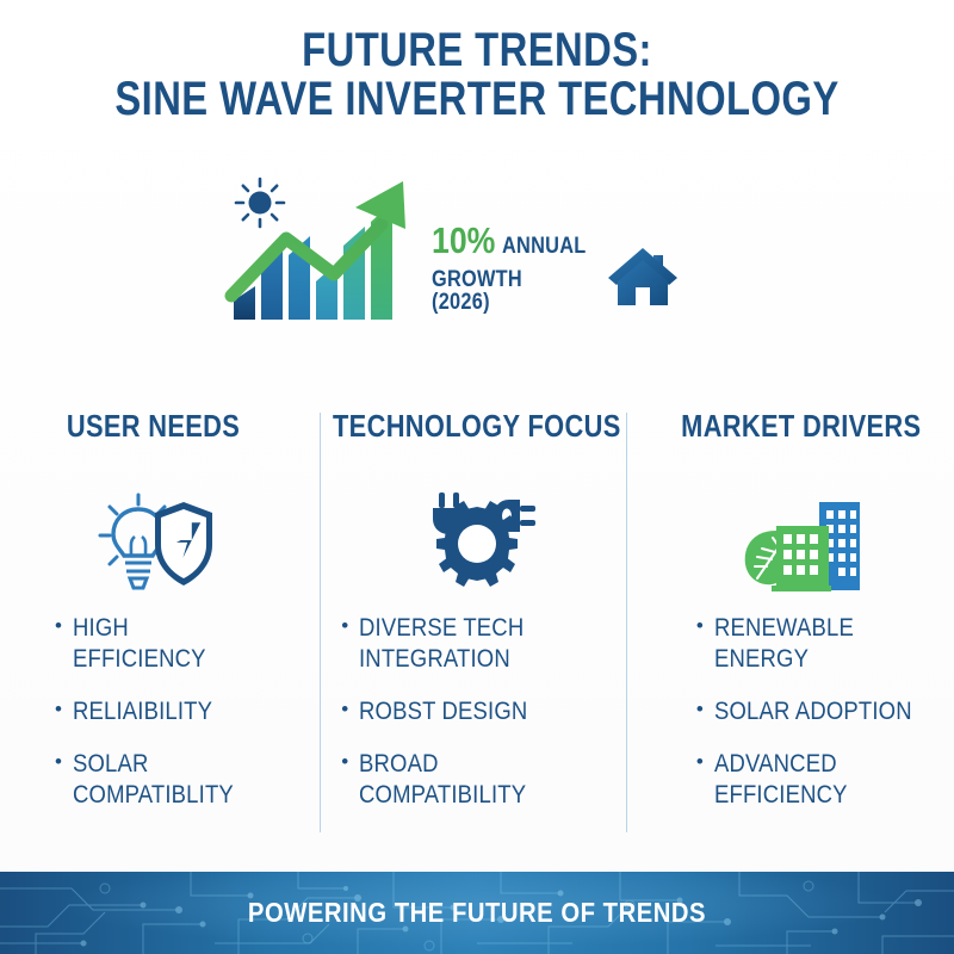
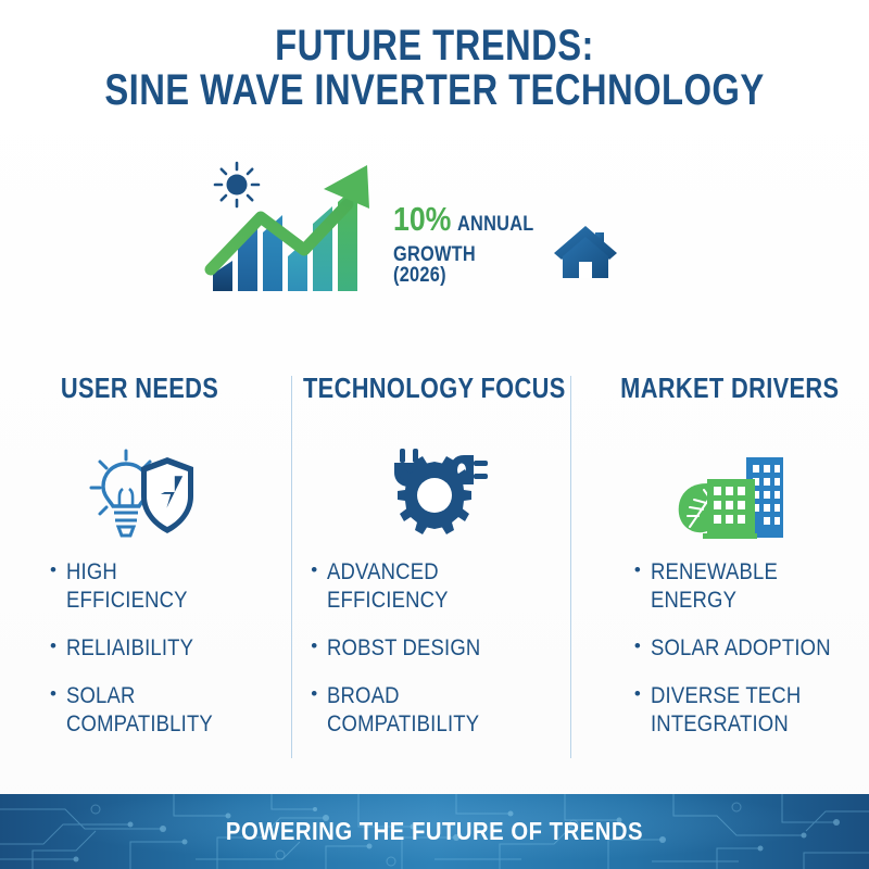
  FUTURE TRENDS:
  SINE WAVE INVERTER TECHNOLOGY
  10%
  ANNUAL
  GROWTH (2026)
  USER NEEDS
  •
  HIGH EFFICIENCY
  •
  RELIAIBILITY
  •
  SOLAR COMPATIBLITY
  TECHNOLOGY FOCUS
  •
- DIVERSE TECH INTEGRATION
+ ADVANCED EFFICIENCY
  •
  ROBST DESIGN
  •
  BROAD COMPATIBILITY
  MARKET DRIVERS
  •
  RENEWABLE ENERGY
  •
  SOLAR ADOPTION
  •
- ADVANCED EFFICIENCY
+ DIVERSE TECH INTEGRATION
  POWERING THE FUTURE OF TRENDS
